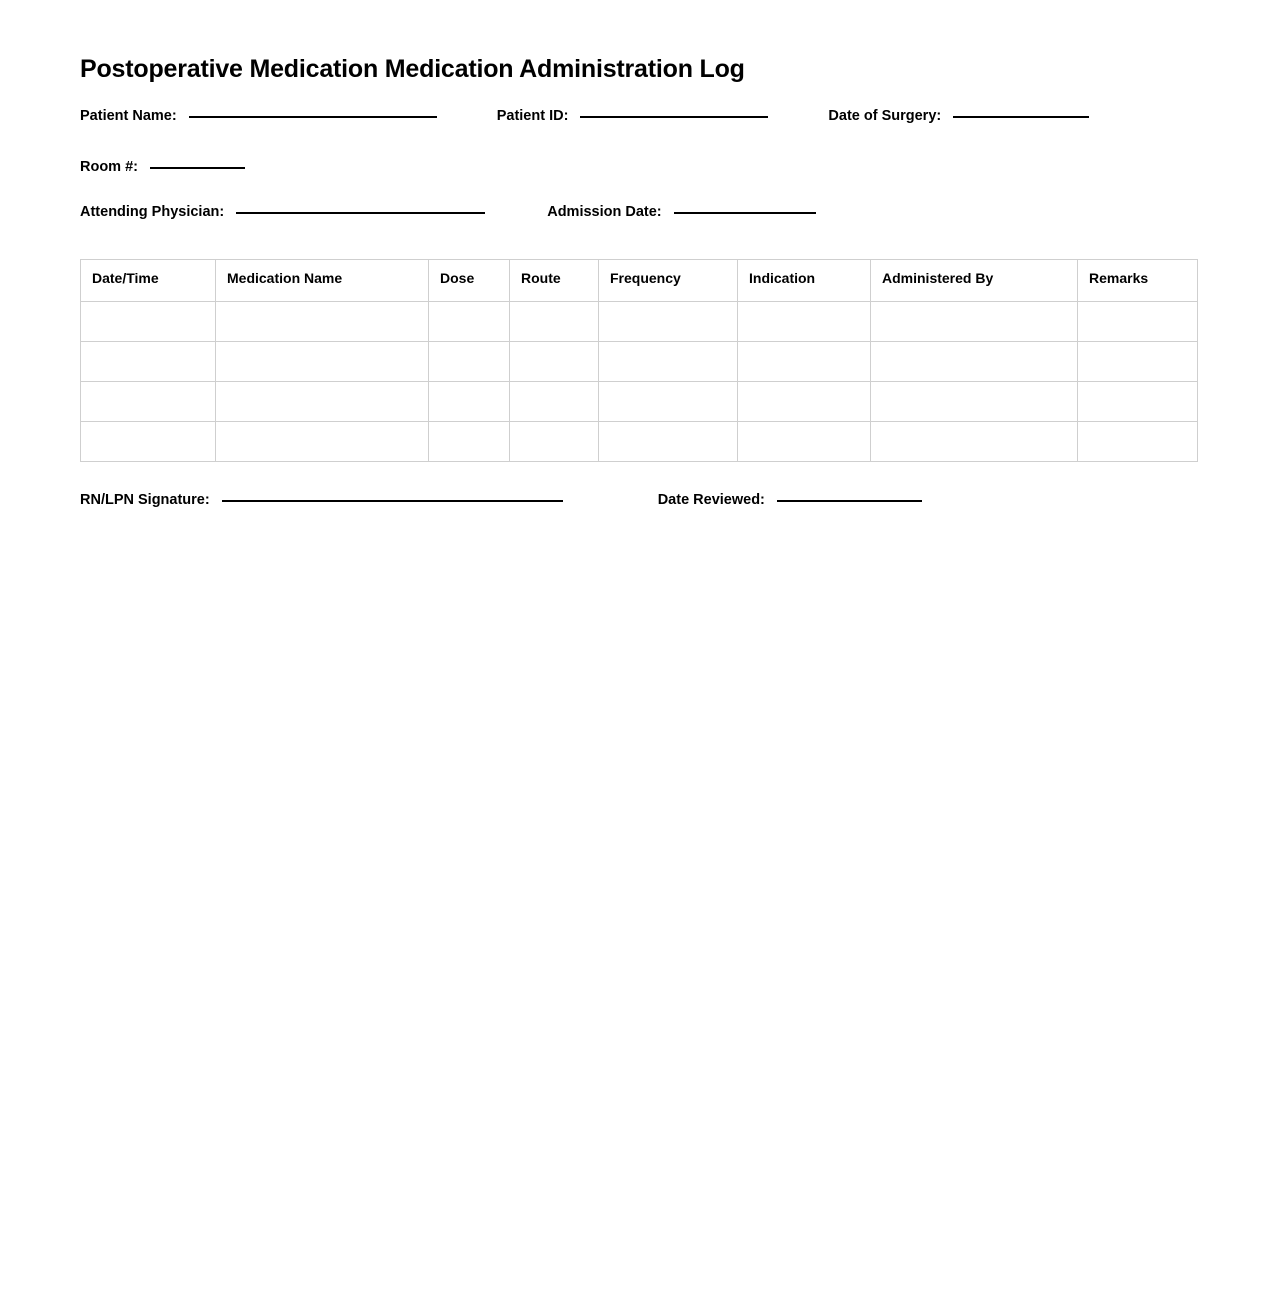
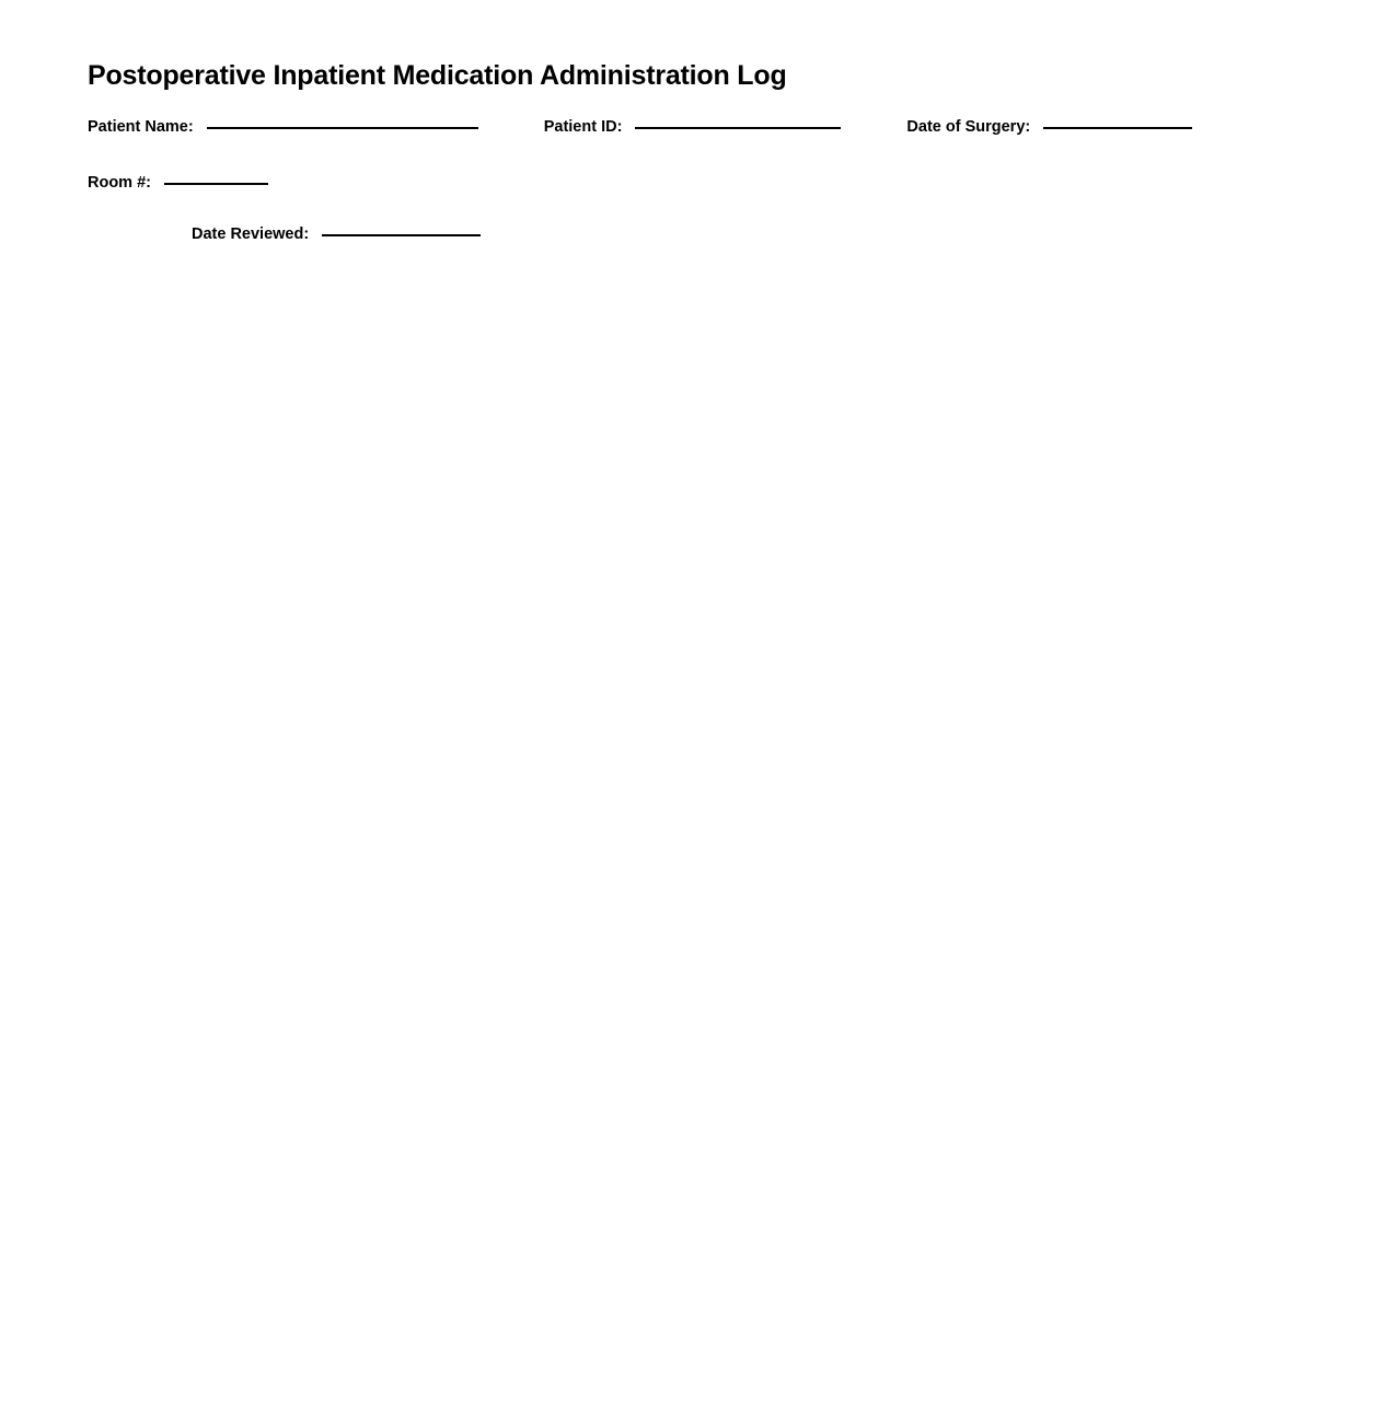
- Postoperative Medication Medication Administration Log
+ Postoperative Inpatient Medication Administration Log
  Patient Name:
  Patient ID:
  Date of Surgery:
  Room #:
- Attending Physician:
- Admission Date:
- Date/Time	Medication Name	Dose	Route	Frequency	Indication	Administered By	Remarks
- RN/LPN Signature:
  Date Reviewed:
